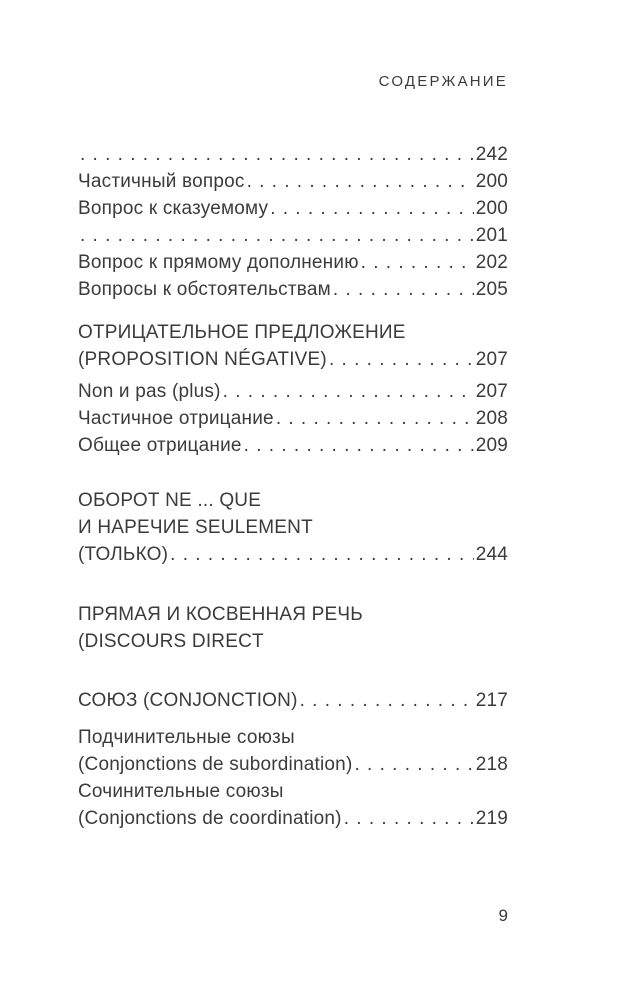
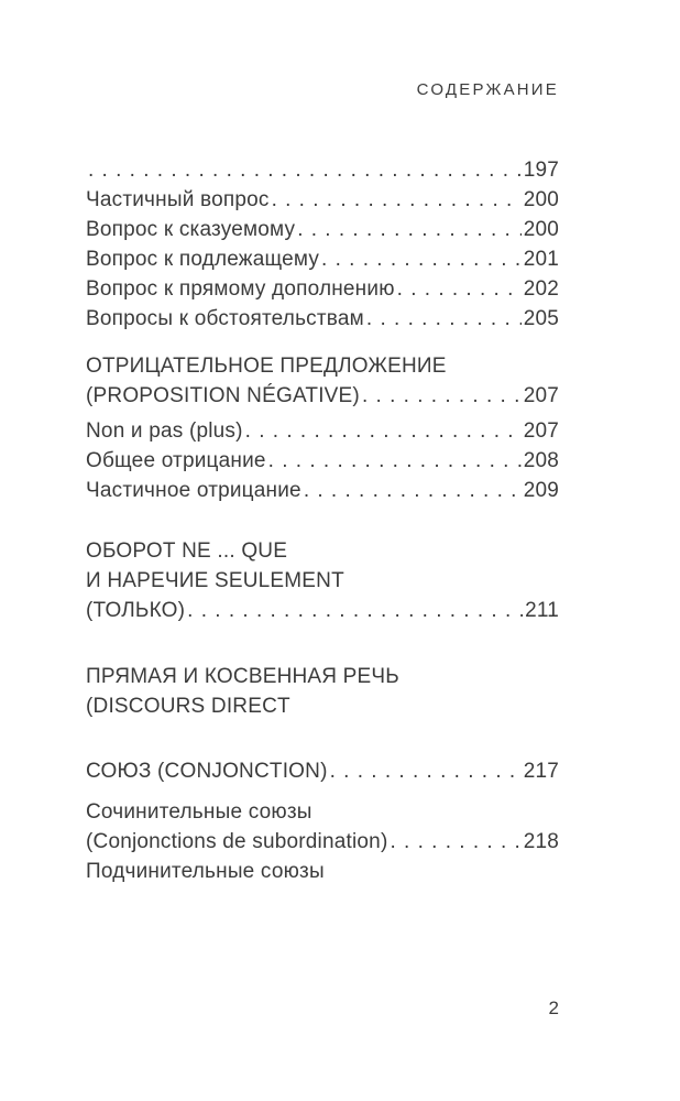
  СОДЕРЖАНИЕ
- 242
+ 197
  Частичный вопрос
  200
  Вопрос к сказуемому
  200
+ Вопрос к подлежащему
  201
  Вопрос к прямому дополнению
  202
  Вопросы к обстоятельствам
  205
  ОТРИЦАТЕЛЬНОЕ ПРЕДЛОЖЕНИЕ
  (PROPOSITION NÉGATIVE)
  207
  Non и pas (plus)
  207
- Частичное отрицание
+ Общее отрицание
  208
- Общее отрицание
+ Частичное отрицание
  209
  ОБОРОТ NE ... QUE
  И НАРЕЧИЕ SEULEMENT
  (ТОЛЬКО)
- 244
+ 211
  ПРЯМАЯ И КОСВЕННАЯ РЕЧЬ
  (DISCOURS DIRECT
  СОЮЗ (CONJONCTION)
  217
- Подчинительные союзы
+ Сочинительные союзы
  (Conjonctions de subordination)
  218
- Сочинительные союзы
+ Подчинительные союзы
- (Conjonctions de coordination)
- 219
- 9
+ 2
